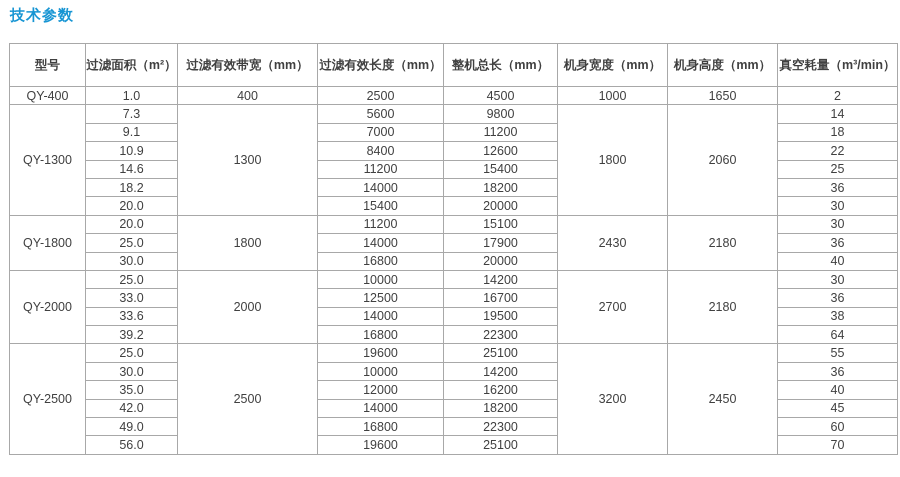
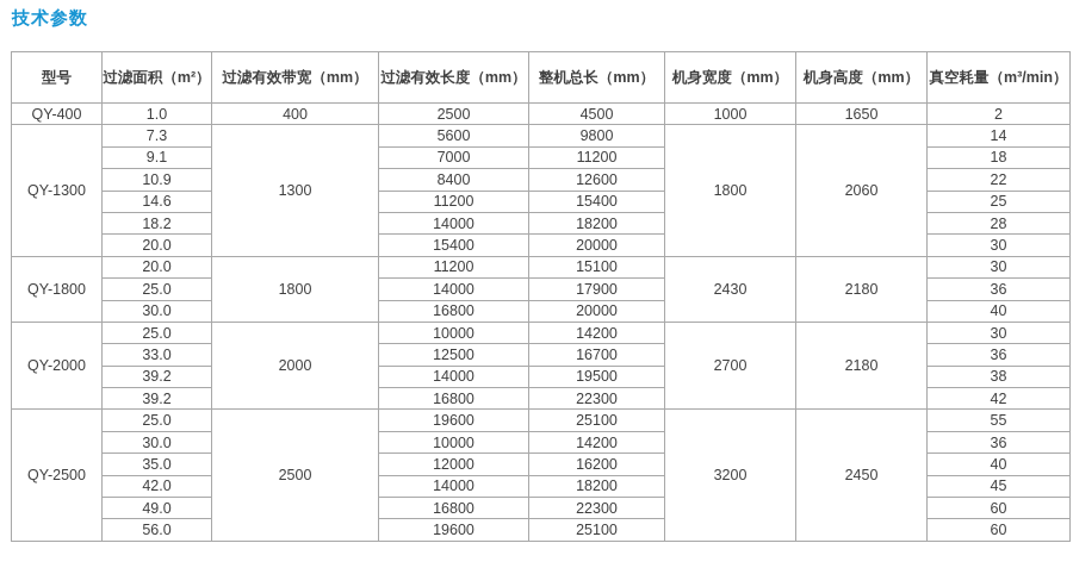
  技术参数
  型号	过滤面积（m²）	过滤有效带宽（mm）	过滤有效长度（mm）	整机总长（mm）	机身宽度（mm）	机身高度（mm）	真空耗量（m³/min）
  QY-400	1.0	400	2500	4500	1000	1650	2
  QY-1300	7.3	1300	5600	9800	1800	2060	14
  9.1	7000	11200	18
  10.9	8400	12600	22
  14.6	11200	15400	25
- 18.2	14000	18200	36
+ 18.2	14000	18200	28
  20.0	15400	20000	30
  QY-1800	20.0	1800	11200	15100	2430	2180	30
  25.0	14000	17900	36
  30.0	16800	20000	40
  QY-2000	25.0	2000	10000	14200	2700	2180	30
  33.0	12500	16700	36
- 33.6	14000	19500	38
+ 39.2	14000	19500	38
- 39.2	16800	22300	64
+ 39.2	16800	22300	42
  QY-2500	25.0	2500	19600	25100	3200	2450	55
  30.0	10000	14200	36
  35.0	12000	16200	40
  42.0	14000	18200	45
  49.0	16800	22300	60
- 56.0	19600	25100	70
+ 56.0	19600	25100	60
